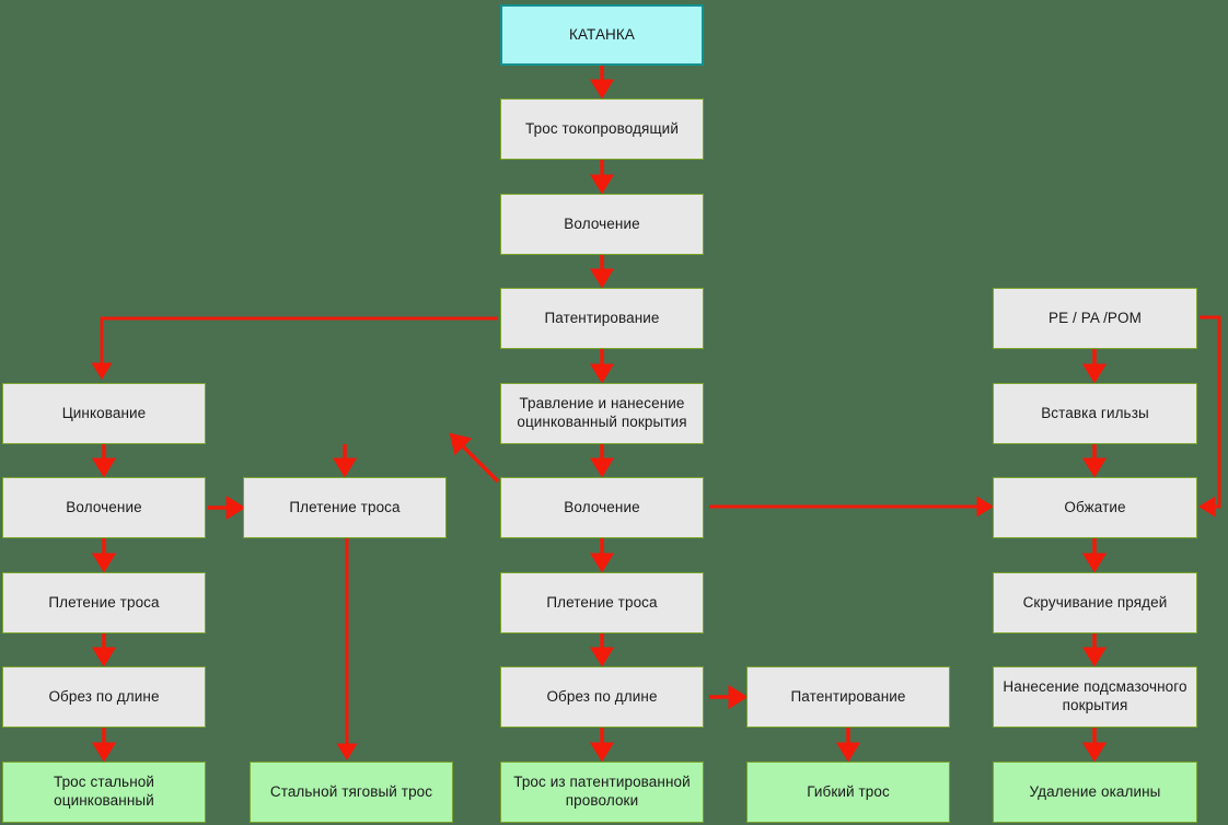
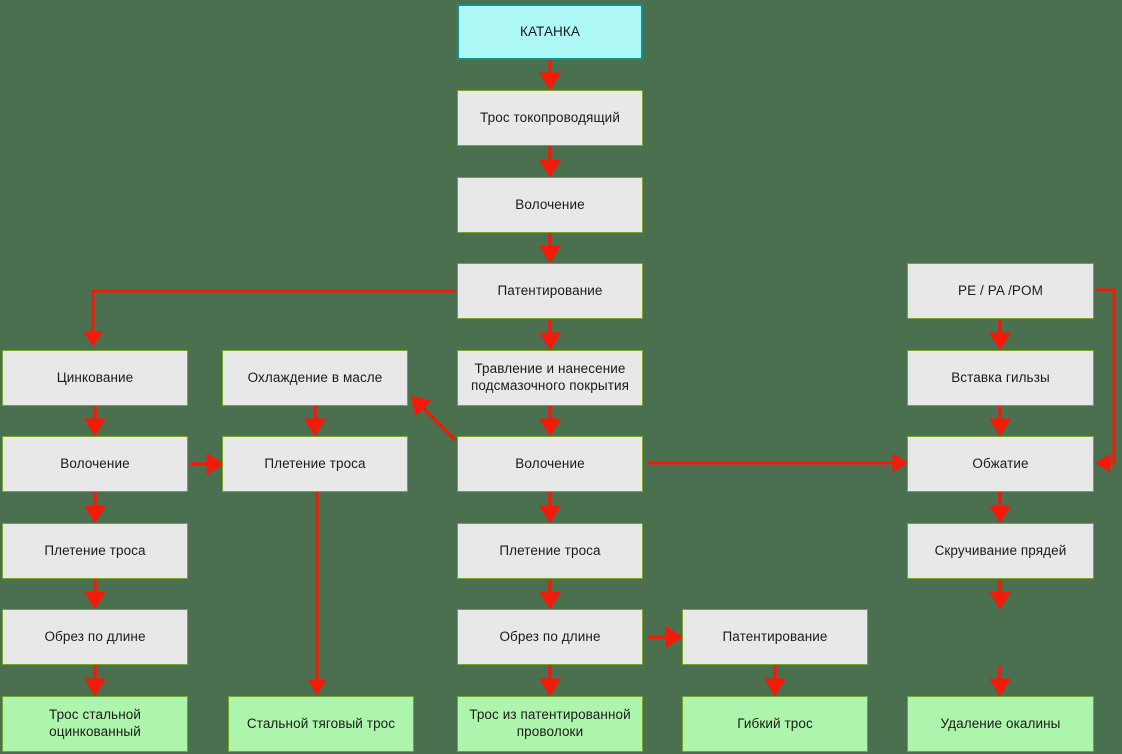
  КАТАНКА
  Трос токопроводящий
  Волочение
  Патентирование
- Травление и нанесение оцинкованный покрытия
+ Травление и нанесение подсмазочного покрытия
  Волочение
  Плетение троса
  Обрез по длине
  Трос из патентированной проволоки
  Цинкование
  Волочение
  Плетение троса
  Обрез по длине
  Трос стальной оцинкованный
+ Охлаждение в масле
  Плетение троса
  Стальной тяговый трос
  Патентирование
  Гибкий трос
  PE / PA /POM
  Вставка гильзы
  Обжатие
  Скручивание прядей
- Нанесение подсмазочного покрытия
  Удаление окалины
